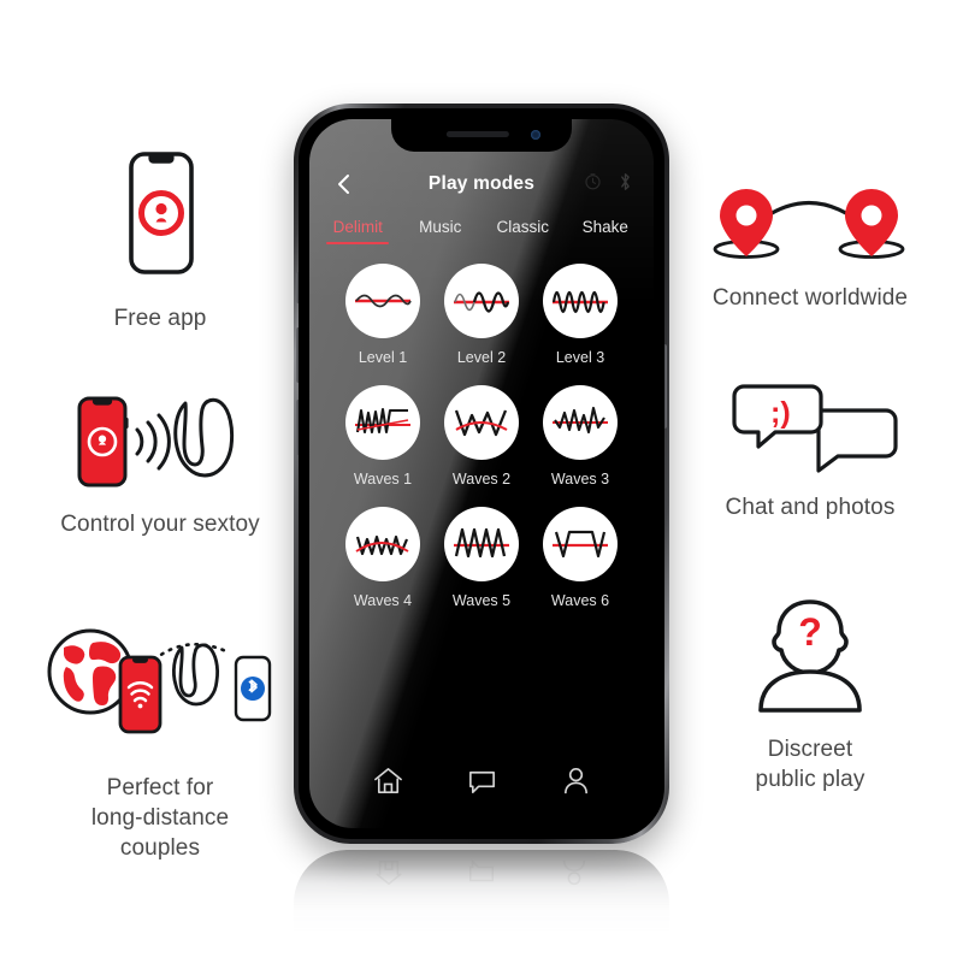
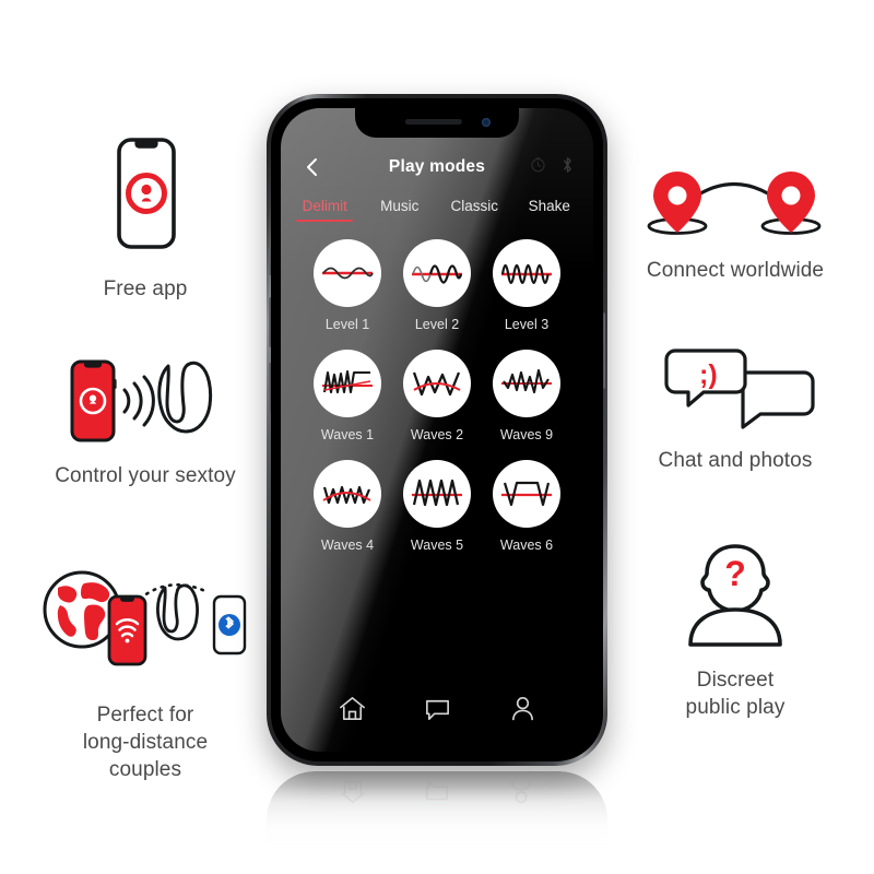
  Free app
  Control your sextoy
  Perfect for
  long-distance
  couples
  Connect worldwide
  ;)
  Chat and photos
  ?
  Discreet
  public play
  Play modes
  Delimit
  Music
  Classic
  Shake
  Level 1
  Level 2
  Level 3
  Waves 1
  Waves 2
- Waves 3
+ Waves 9
  Waves 4
  Waves 5
  Waves 6
